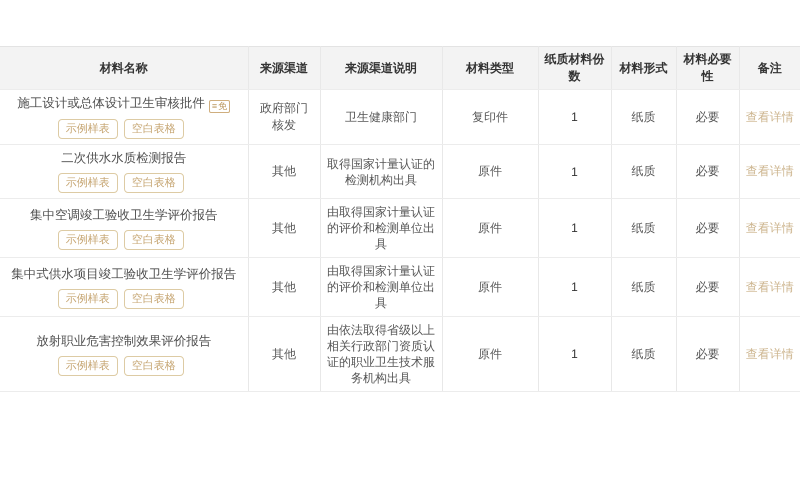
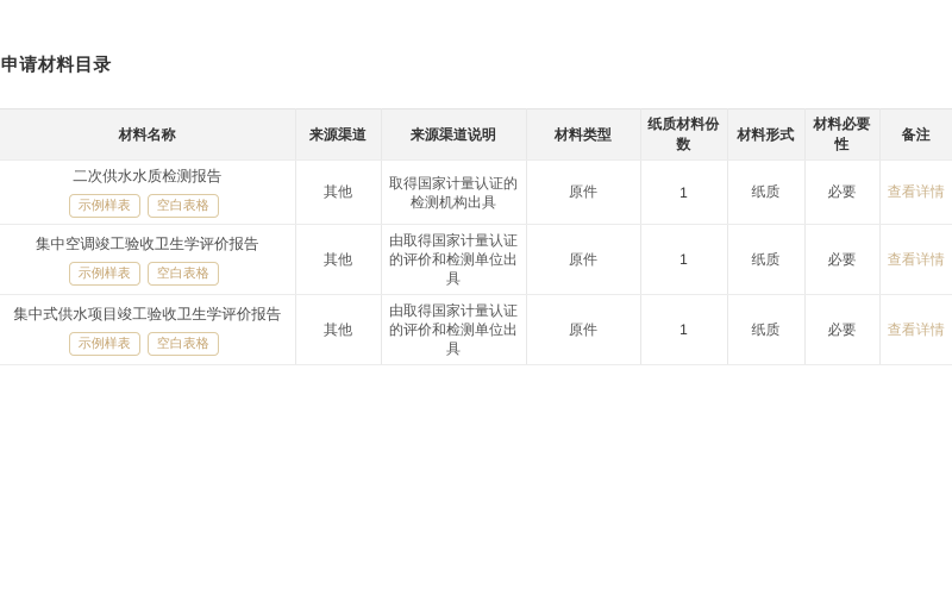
+ 申请材料目录
  材料名称	来源渠道	来源渠道说明	材料类型	纸质材料份数	材料形式	材料必要性	备注
- 施工设计或总体设计卫生审核批件 免 示例样表 空白表格	政府部门核发	卫生健康部门	复印件	1	纸质	必要	查看详情
  二次供水水质检测报告 示例样表 空白表格	其他	取得国家计量认证的检测机构出具	原件	1	纸质	必要	查看详情
  集中空调竣工验收卫生学评价报告 示例样表 空白表格	其他	由取得国家计量认证的评价和检测单位出具	原件	1	纸质	必要	查看详情
  集中式供水项目竣工验收卫生学评价报告 示例样表 空白表格	其他	由取得国家计量认证的评价和检测单位出具	原件	1	纸质	必要	查看详情
- 放射职业危害控制效果评价报告 示例样表 空白表格	其他	由依法取得省级以上相关行政部门资质认证的职业卫生技术服务机构出具	原件	1	纸质	必要	查看详情
